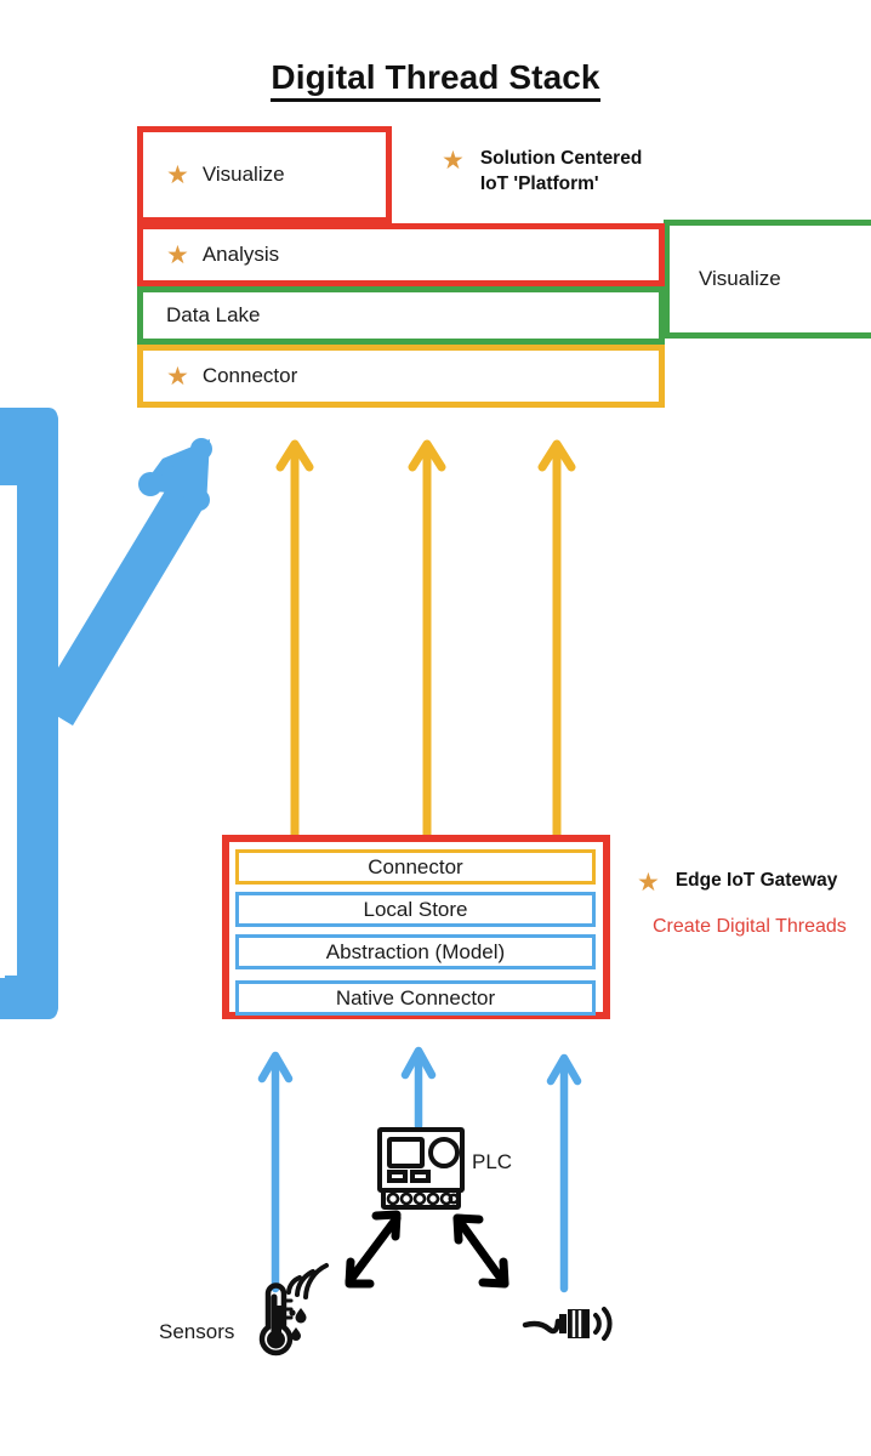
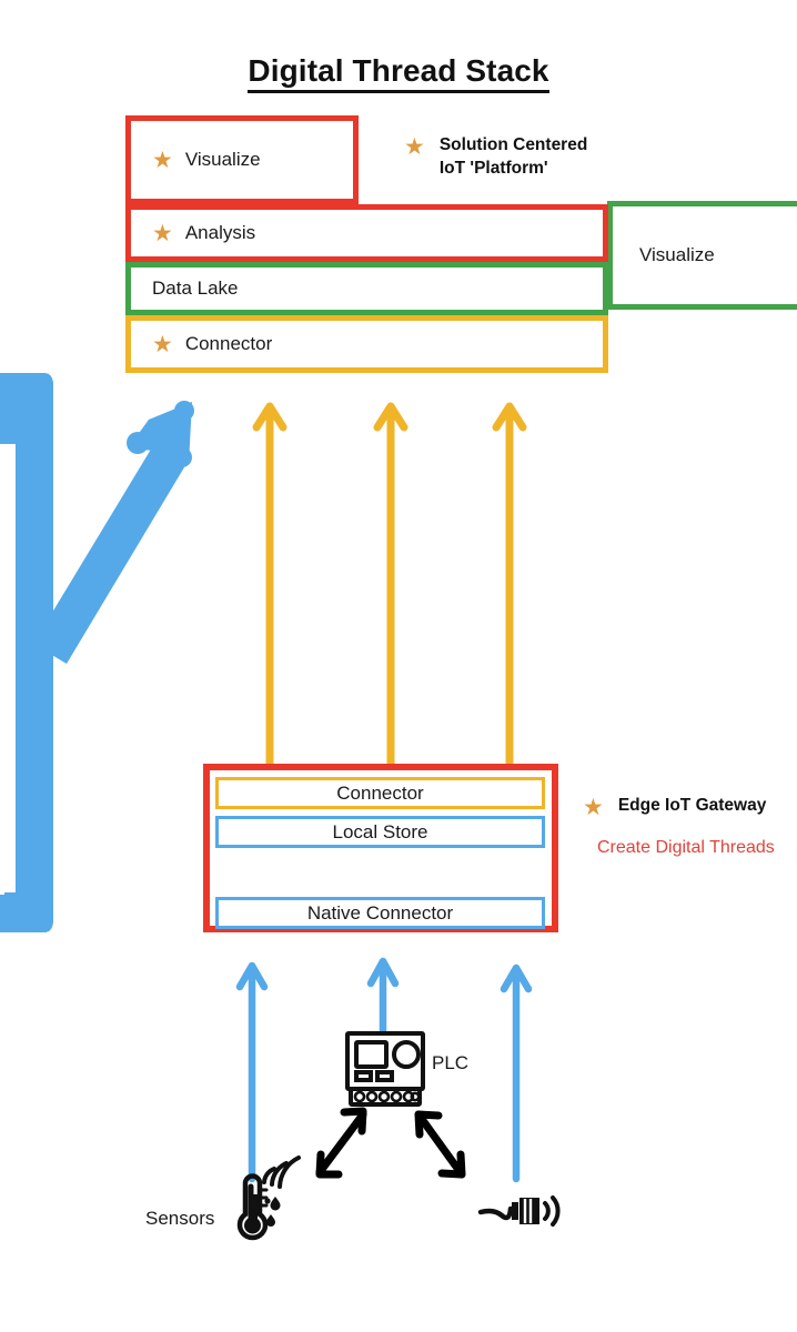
  Digital Thread Stack
  Visualize
  ★
  Visualize
  ★
  Analysis
  Data Lake
  ★
  Connector
  ★
  Solution Centered
  IoT 'Platform'
  Connector
  Local Store
- Abstraction (Model)
  Native Connector
  ★
  Edge IoT Gateway
  Create Digital Threads
  PLC
  Sensors
